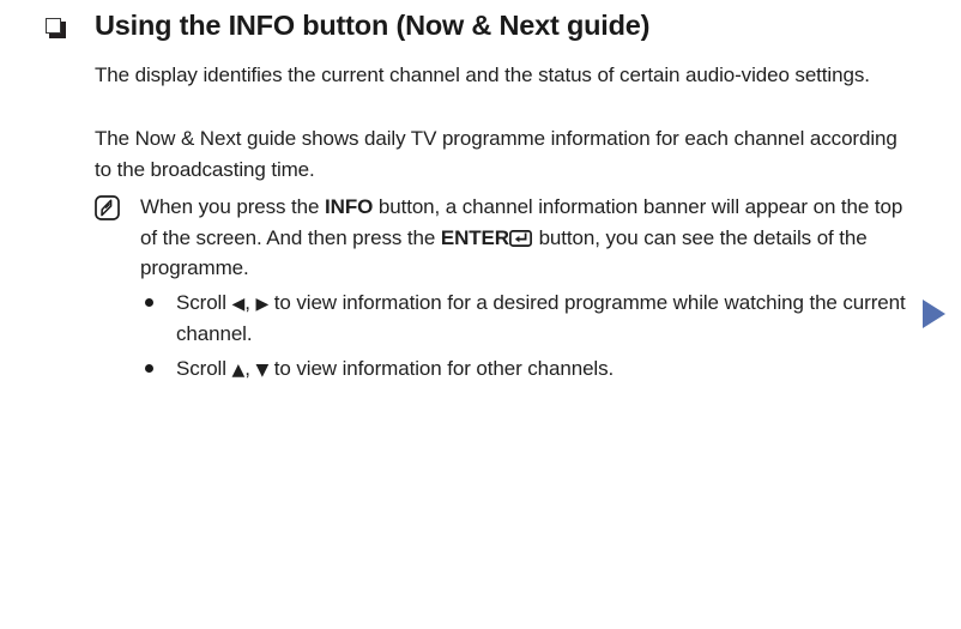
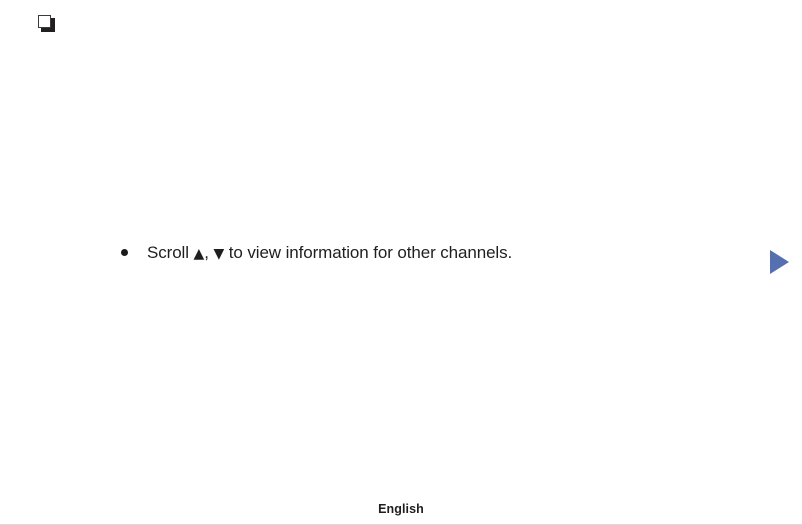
- Using the INFO button (Now & Next guide)
- The display identifies the current channel and the status of certain audio-video settings.
- The Now & Next guide shows daily TV programme information for each channel according to the broadcasting time.
- When you press the INFO button, a channel information banner will appear on the top of the screen. And then press the ENTER button, you can see the details of the programme.
- Scroll ◀, ▶ to view information for a desired programme while watching the current channel.
  Scroll ▲, ▼ to view information for other channels.
+ English
